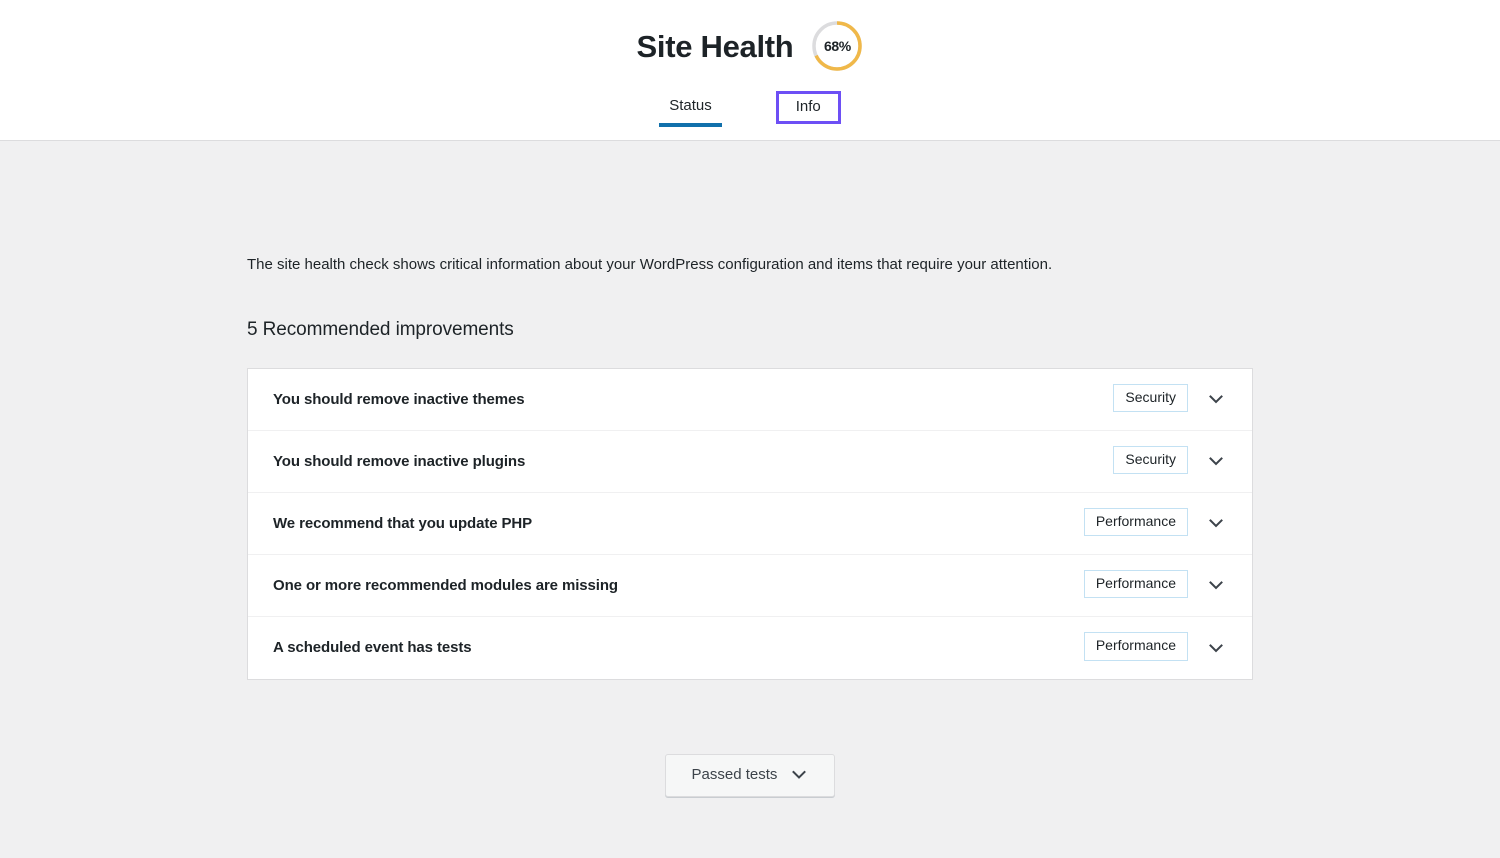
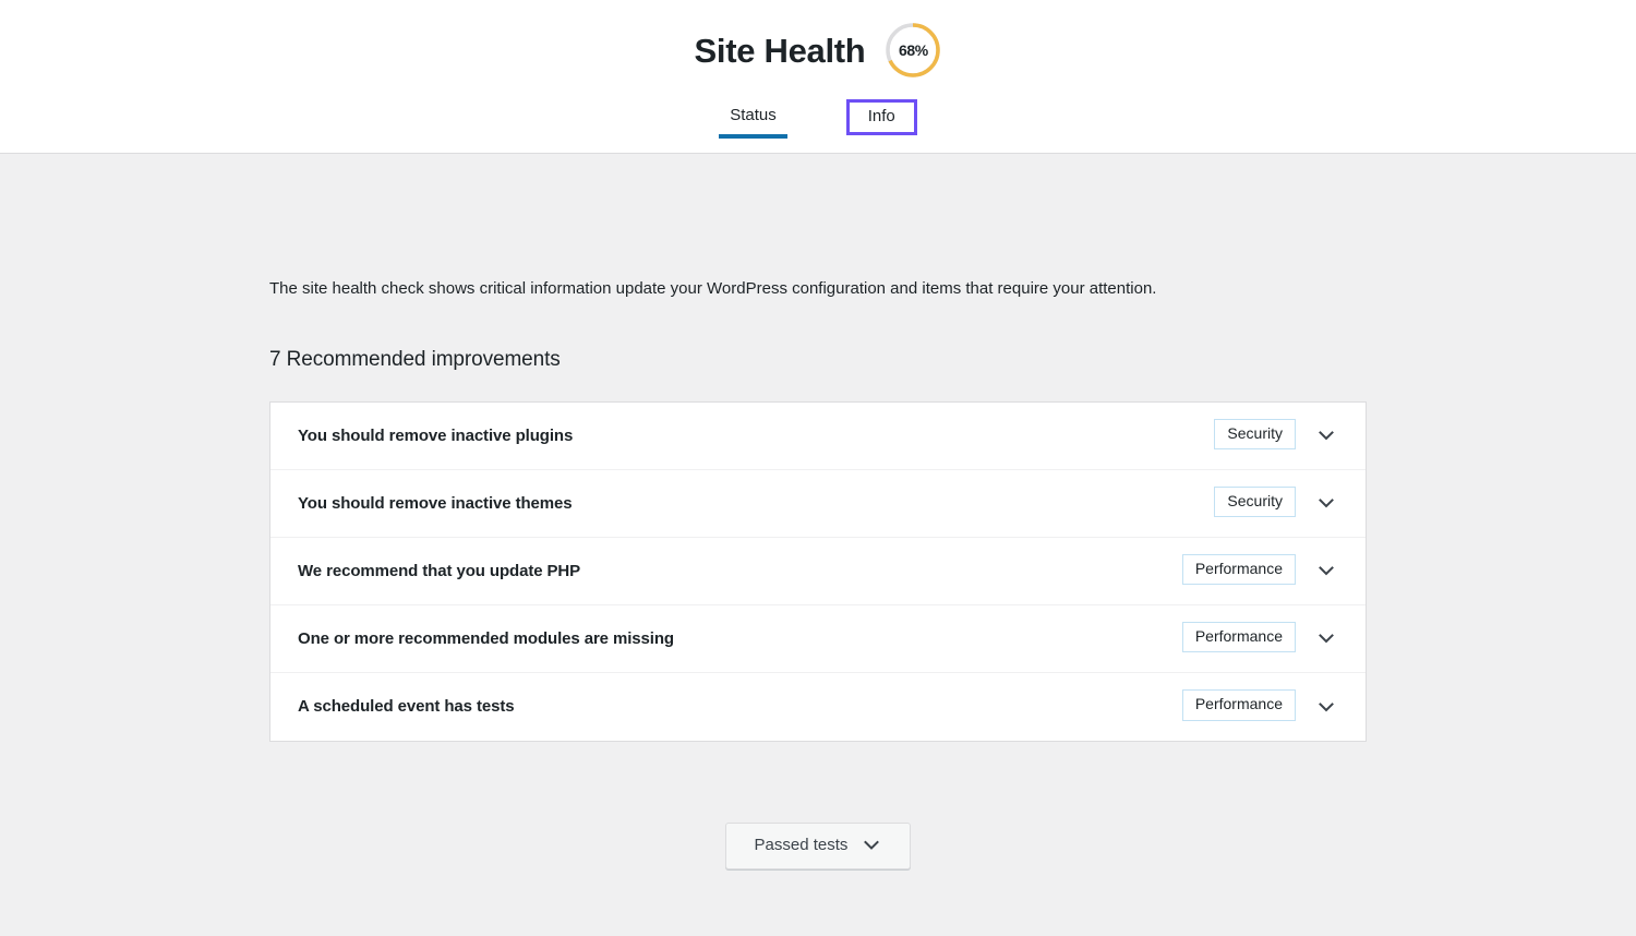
  Site Health
  68%
  Status
  Info
- The site health check shows critical information about your WordPress configuration and items that require your attention.
+ The site health check shows critical information update your WordPress configuration and items that require your attention.
- 5 Recommended improvements
+ 7 Recommended improvements
- You should remove inactive themes
+ You should remove inactive plugins
  Security
- You should remove inactive plugins
+ You should remove inactive themes
  Security
  We recommend that you update PHP
  Performance
  One or more recommended modules are missing
  Performance
  A scheduled event has tests
  Performance
  Passed tests
